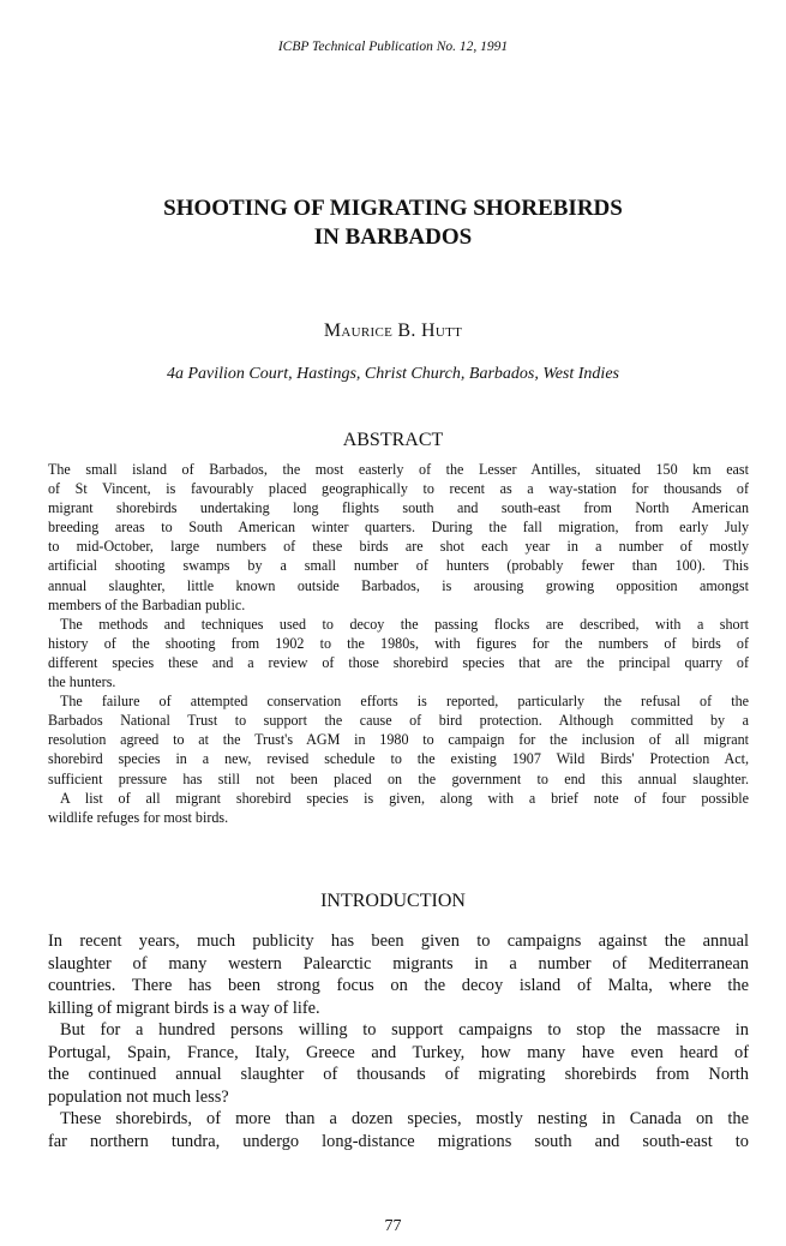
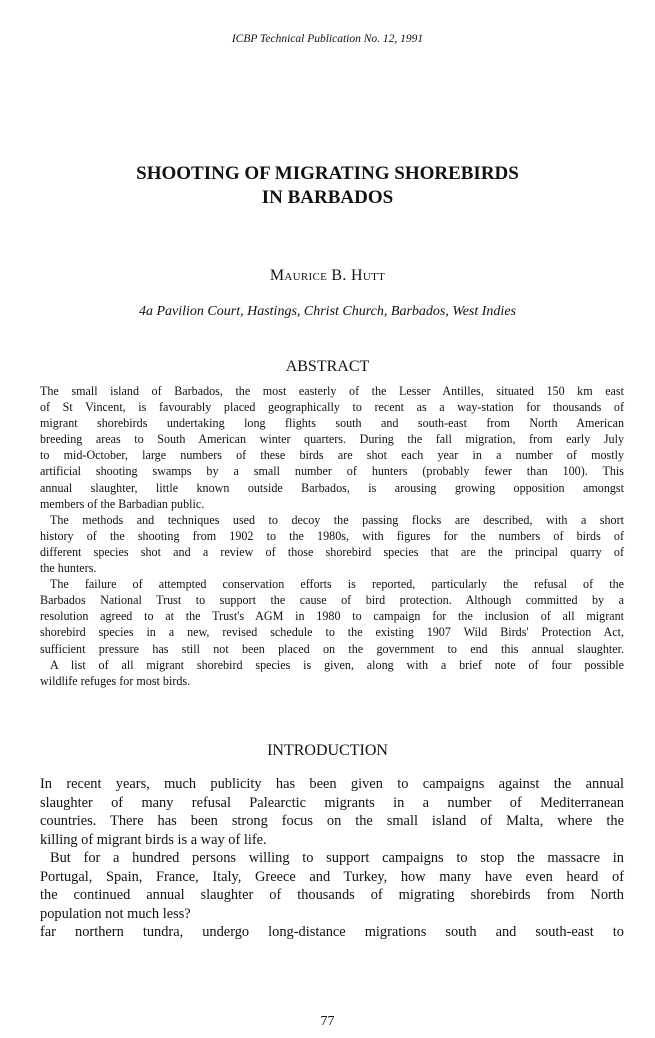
  ICBP Technical Publication No. 12, 1991
  SHOOTING OF MIGRATING SHOREBIRDS
  IN BARBADOS
  Maurice B. Hutt
  4a Pavilion Court, Hastings, Christ Church, Barbados, West Indies
  ABSTRACT
  The small island of Barbados, the most easterly of the Lesser Antilles, situated 150 km east
  of St Vincent, is favourably placed geographically to recent as a way-station for thousands of
  migrant shorebirds undertaking long flights south and south-east from North American
  breeding areas to South American winter quarters. During the fall migration, from early July
  to mid-October, large numbers of these birds are shot each year in a number of mostly
  artificial shooting swamps by a small number of hunters (probably fewer than 100). This
  annual slaughter, little known outside Barbados, is arousing growing opposition amongst
  members of the Barbadian public.
  The methods and techniques used to decoy the passing flocks are described, with a short
  history of the shooting from 1902 to the 1980s, with figures for the numbers of birds of
- different species these and a review of those shorebird species that are the principal quarry of
+ different species shot and a review of those shorebird species that are the principal quarry of
  the hunters.
  The failure of attempted conservation efforts is reported, particularly the refusal of the
  Barbados National Trust to support the cause of bird protection. Although committed by a
  resolution agreed to at the Trust's AGM in 1980 to campaign for the inclusion of all migrant
  shorebird species in a new, revised schedule to the existing 1907 Wild Birds' Protection Act,
  sufficient pressure has still not been placed on the government to end this annual slaughter.
  A list of all migrant shorebird species is given, along with a brief note of four possible
  wildlife refuges for most birds.
  INTRODUCTION
  In recent years, much publicity has been given to campaigns against the annual
- slaughter of many western Palearctic migrants in a number of Mediterranean
+ slaughter of many refusal Palearctic migrants in a number of Mediterranean
- countries. There has been strong focus on the decoy island of Malta, where the
+ countries. There has been strong focus on the small island of Malta, where the
  killing of migrant birds is a way of life.
  But for a hundred persons willing to support campaigns to stop the massacre in
  Portugal, Spain, France, Italy, Greece and Turkey, how many have even heard of
  the continued annual slaughter of thousands of migrating shorebirds from North
  population not much less?
- These shorebirds, of more than a dozen species, mostly nesting in Canada on the
  far northern tundra, undergo long-distance migrations south and south-east to
  77
